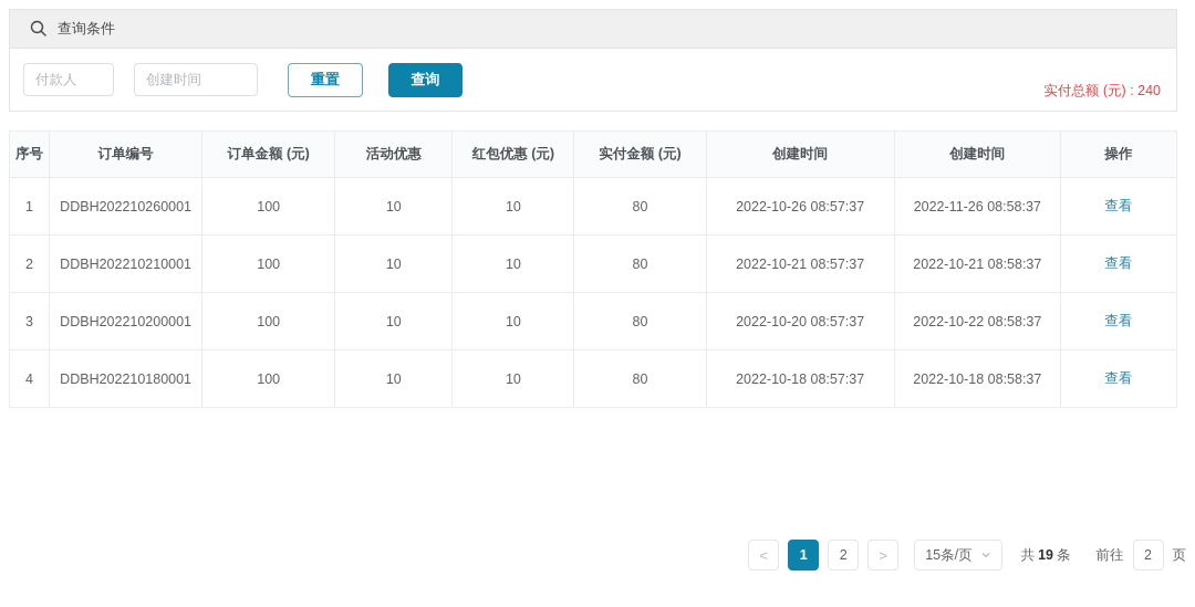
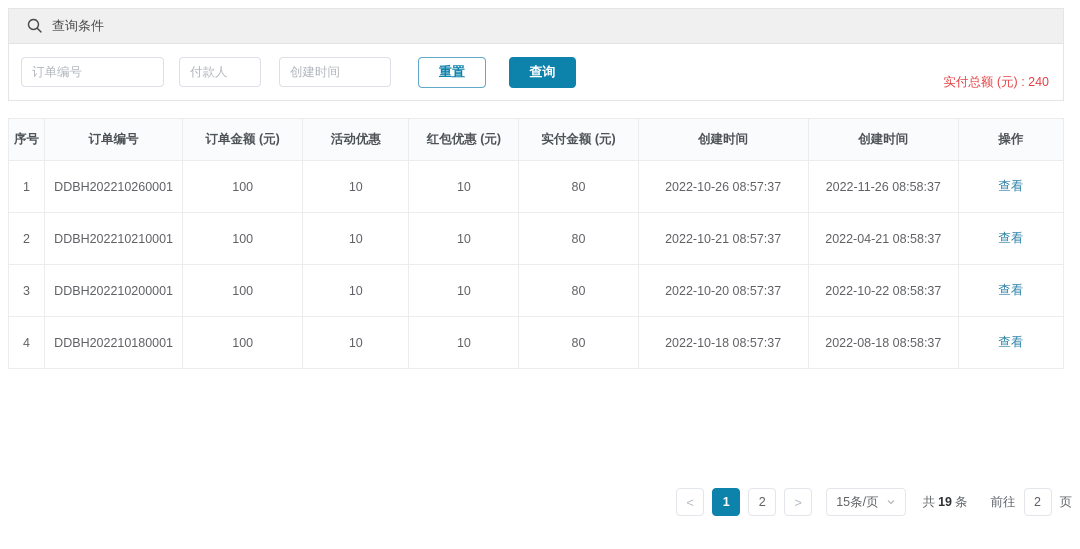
  查询条件
+ 订单编号
  付款人
  创建时间
  重置
  查询
  实付总额 (元) : 240
  序号	订单编号	订单金额 (元)	活动优惠	红包优惠 (元)	实付金额 (元)	创建时间	创建时间	操作
  1	DDBH202210260001	100	10	10	80	2022-10-26 08:57:37	2022-11-26 08:58:37	查看
- 2	DDBH202210210001	100	10	10	80	2022-10-21 08:57:37	2022-10-21 08:58:37	查看
+ 2	DDBH202210210001	100	10	10	80	2022-10-21 08:57:37	2022-04-21 08:58:37	查看
  3	DDBH202210200001	100	10	10	80	2022-10-20 08:57:37	2022-10-22 08:58:37	查看
- 4	DDBH202210180001	100	10	10	80	2022-10-18 08:57:37	2022-10-18 08:58:37	查看
+ 4	DDBH202210180001	100	10	10	80	2022-10-18 08:57:37	2022-08-18 08:58:37	查看
  <
  1
  2
  >
  15条/页
  共 19 条
  前往
  2
  页
